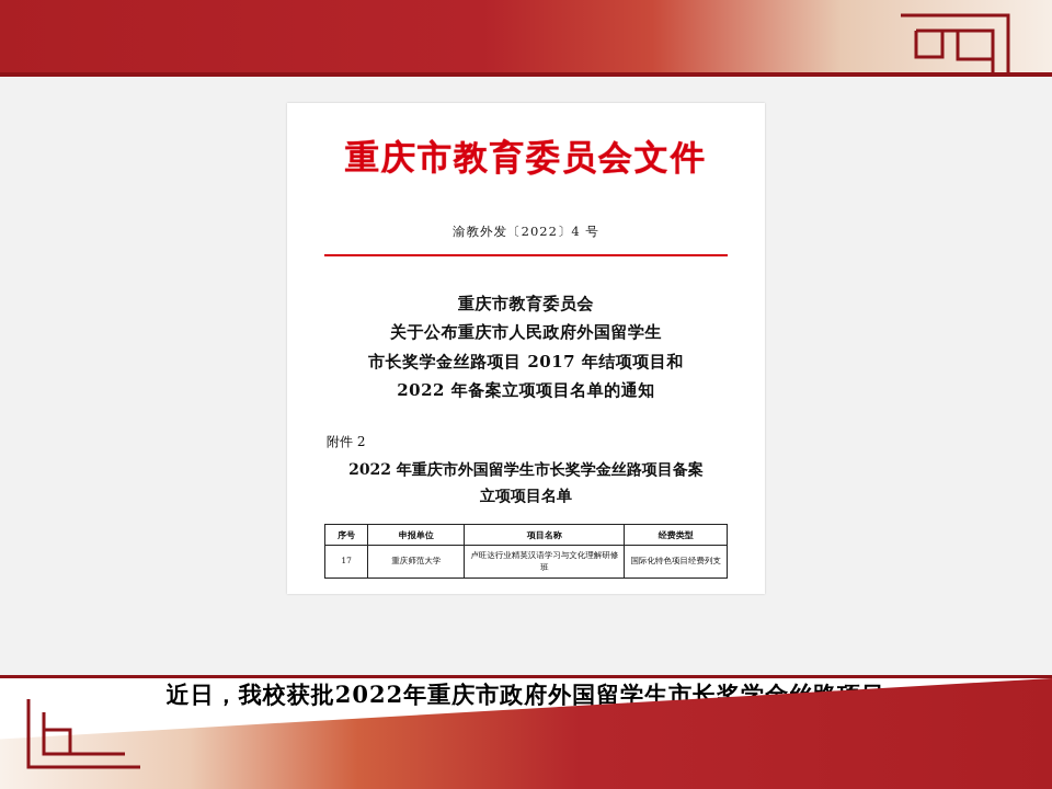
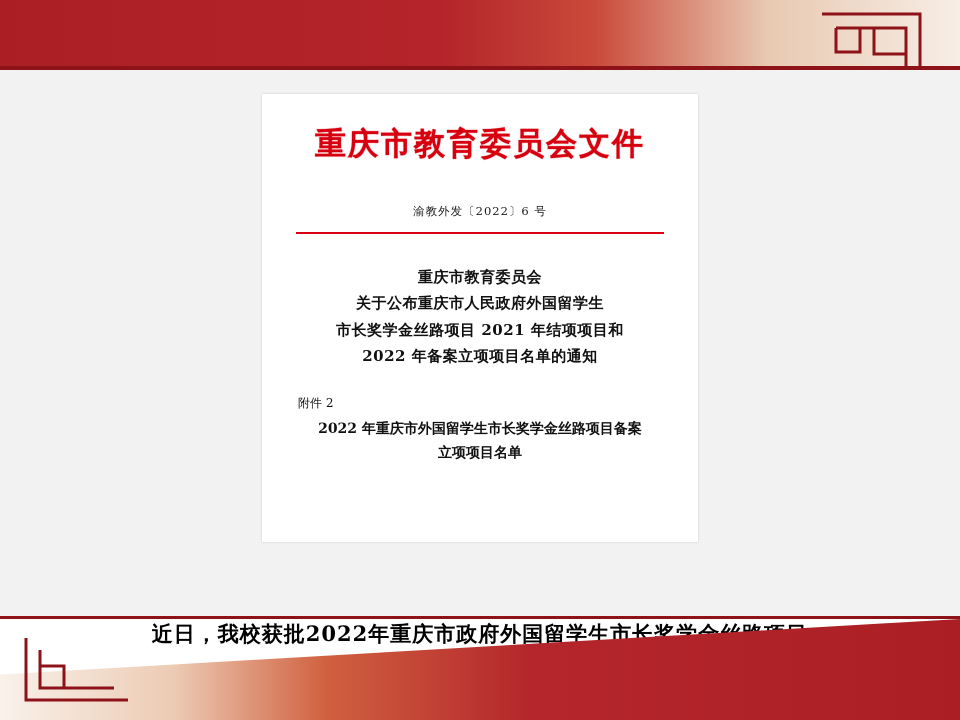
  重庆市教育委员会文件
- 渝教外发〔2022〕4 号
+ 渝教外发〔2022〕6 号
  重庆市教育委员会
  关于公布重庆市人民政府外国留学生
- 市长奖学金丝路项目 2017 年结项项目和
+ 市长奖学金丝路项目 2021 年结项项目和
  2022 年备案立项项目名单的通知
  附件 2
  2022 年重庆市外国留学生市长奖学金丝路项目备案
  立项项目名单
- 序号	申报单位	项目名称	经费类型
- 17	重庆师范大学	卢旺达行业精英汉语学习与文化理解研修班	国际化特色项目经费列支
  近日，我校获批2022年重庆市政府外国留学生市长奖学金
